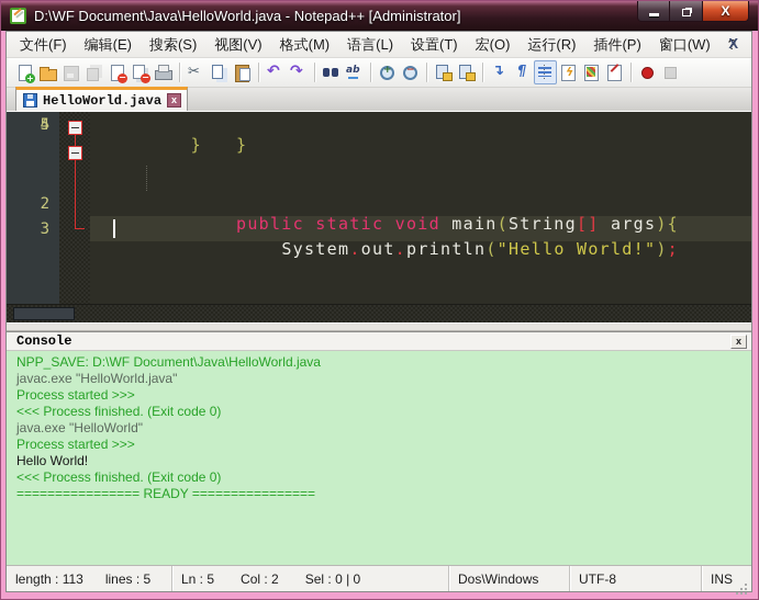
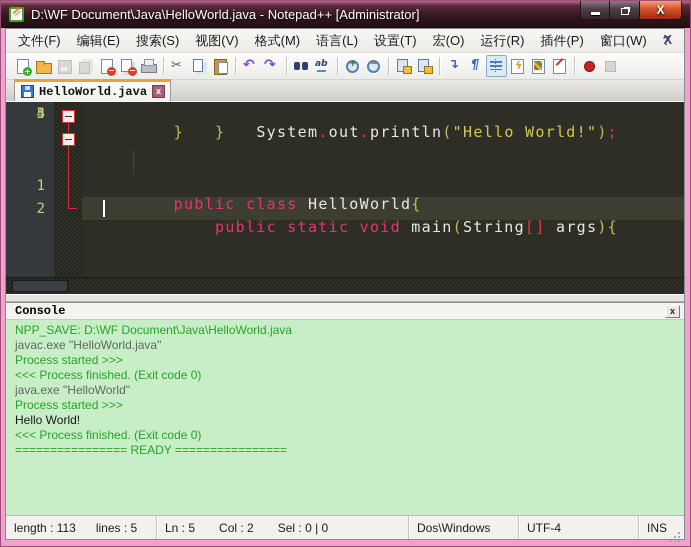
  D:\WF Document\Java\HelloWorld.java - Notepad++ [Administrator]
  X
  X
  文件(F)
  编辑(E)
  搜索(S)
  视图(V)
  格式(M)
  语言(L)
  设置(T)
  宏(O)
  运行(R)
  插件(P)
  窗口(W)
  ?
  HelloWorld.java
  x
+ 1
+ public class HelloWorld{
  2
  public static void main(String[] args){
  3
  System.out.println("Hello World!");
  4
  }
  5
  }
  Console
  x
  NPP_SAVE: D:\WF Document\Java\HelloWorld.java
  javac.exe "HelloWorld.java"
  Process started >>>
  <<< Process finished. (Exit code 0)
  java.exe "HelloWorld"
  Process started >>>
  Hello World!
  <<< Process finished. (Exit code 0)
  ================ READY ================
  length : 113
  lines : 5
  Ln : 5
  Col : 2
  Sel : 0 | 0
  Dos\Windows
- UTF-8
+ UTF-4
  INS
